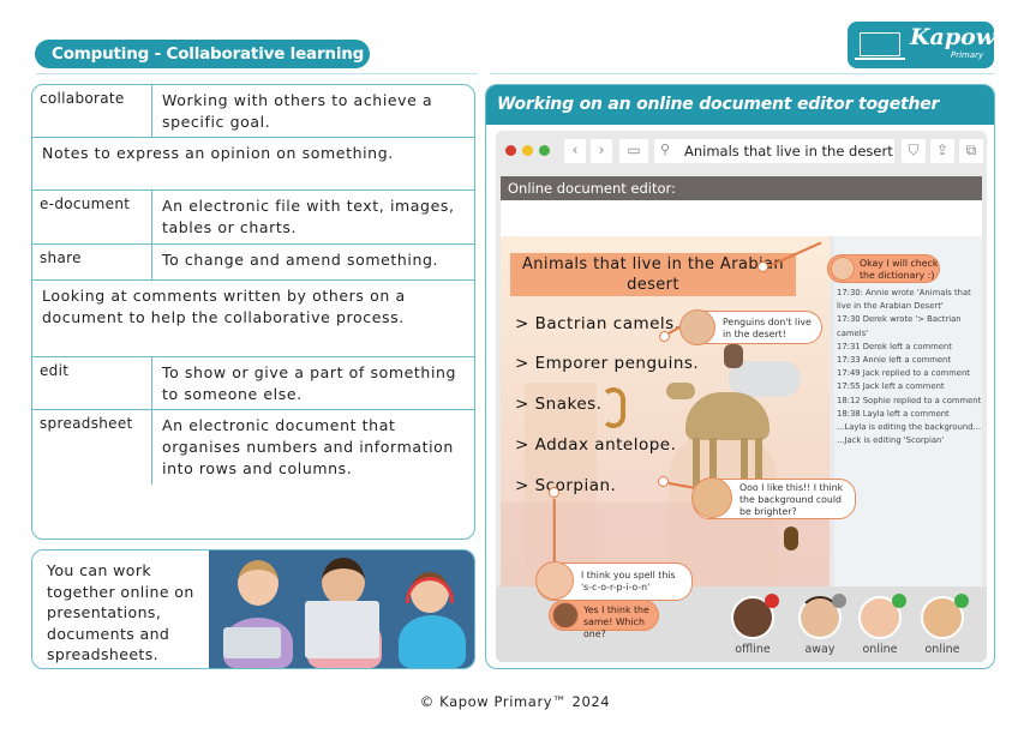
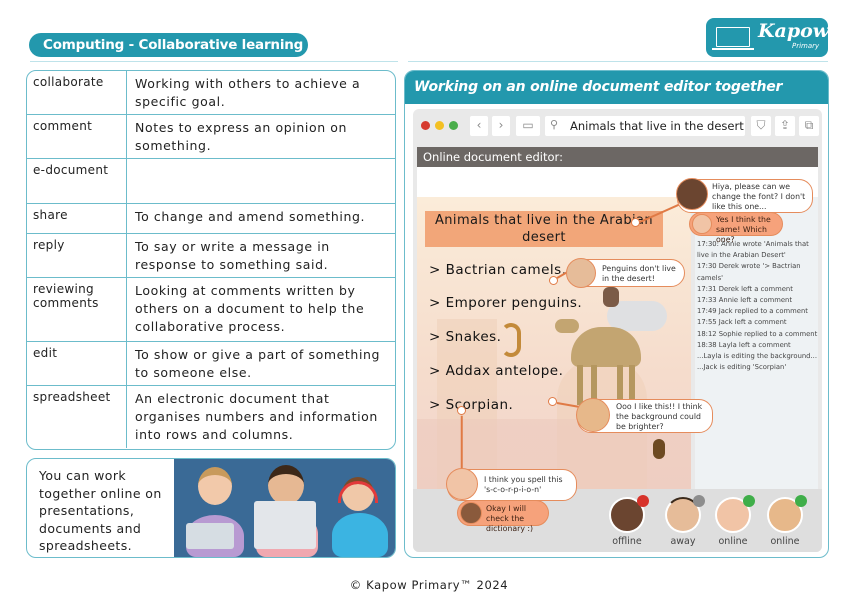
  Computing - Collaborative learning
  Kapow
  Primary
  collaborate
  Working with others to achieve a specific goal.
+ comment
  Notes to express an opinion on something.
  e-document
- An electronic file with text, images, tables or charts.
  share
  To change and amend something.
+ reply
+ To say or write a message in response to something said.
+ reviewing comments
  Looking at comments written by others on a document to help the collaborative process.
  edit
  To show or give a part of something to someone else.
  spreadsheet
  An electronic document that organises numbers and information into rows and columns.
  You can work together online on presentations, documents and spreadsheets.
  Working on an online document editor together
  ‹
  ›
  ▭
  ⚲
  Animals that live in the desert
  ⛉
  ⇪
  ⧉
  Online document editor:
  Animals that live in the Arabn desert
  > Bactrian camels.
  > Emporer penguins.
  > Snakes.
  > Addax antelope.
  > Scorpian.
  17:30: Annie wrote 'Animals that live in the Arabian Desert'
  17:30 Derek wrote '> Bactrian camels'
  17:31 Derek left a comment
  17:33 Annie left a comment
  17:49 Jack replied to a comment
  17:55 Jack left a comment
  18:12 Sophie replied to a comment
  18:38 Layla left a comment
  ...Layla is editing the background...
  ...Jack is editing 'Scorpian'
  offline
  away
  online
  online
+ Hiya, please can we change the font? I don't like this one...
- Okay I will check the dictionary :)
+ Yes I think the same! Which one?
  Penguins don't live in the desert!
  Ooo I like this!! I think the background could be brighter?
  I think you spell this 's-c-o-r-p-i-o-n'
- Yes I think the same! Which one?
+ Okay I will check the dictionary :)
  © Kapow Primary™ 2024
